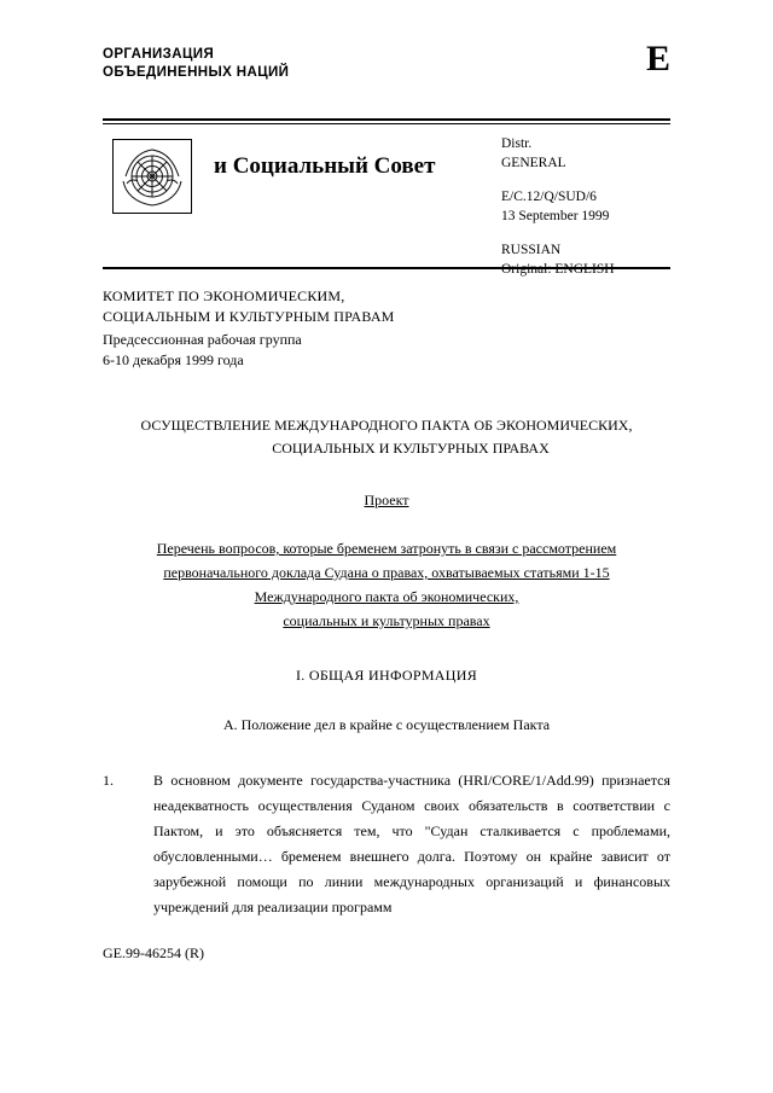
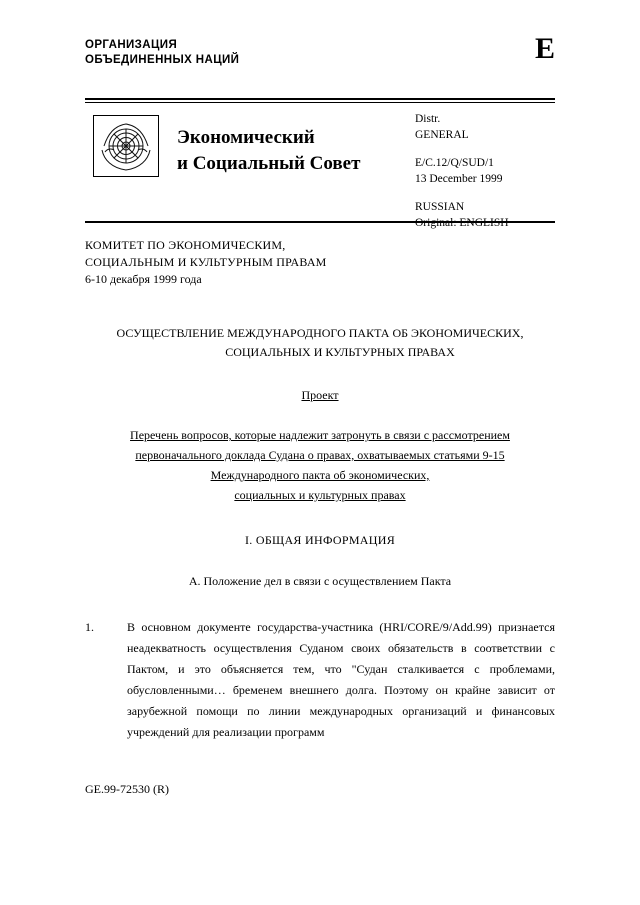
  ОРГАНИЗАЦИЯ
  ОБЪЕДИНЕННЫХ НАЦИЙ
  E
+ Экономический
  и Социальный Совет
  Distr.
  GENERAL
- E/C.12/Q/SUD/6
+ E/C.12/Q/SUD/1
- 13 September 1999
+ 13 December 1999
  RUSSIAN
  Original: ENGLISH
  КОМИТЕТ ПО ЭКОНОМИЧЕСКИМ,
  СОЦИАЛЬНЫМ И КУЛЬТУРНЫМ ПРАВАМ
- Предсессионная рабочая группа
  6-10 декабря 1999 года
  ОСУЩЕСТВЛЕНИЕ МЕЖДУНАРОДНОГО ПАКТА ОБ ЭКОНОМИЧЕСКИХ,
  СОЦИАЛЬНЫХ И КУЛЬТУРНЫХ ПРАВАХ
  Проект
- Перечень вопросов, которые бременем затронуть в связи с рассмотрением
+ Перечень вопросов, которые надлежит затронуть в связи с рассмотрением
- первоначального доклада Судана о правах, охватываемых статьями 1-15
+ первоначального доклада Судана о правах, охватываемых статьями 9-15
  Международного пакта об экономических,
  социальных и культурных правах
  I. ОБЩАЯ ИНФОРМАЦИЯ
- A. Положение дел в крайне с осуществлением Пакта
+ A. Положение дел в связи с осуществлением Пакта
  1.
- В основном документе государства-участника (HRI/CORE/1/Add.99) признается неадекватность осуществления Суданом своих обязательств в соответствии с Пактом, и это объясняется тем, что "Судан сталкивается с проблемами, обусловленными… бременем внешнего долга. Поэтому он крайне зависит от зарубежной помощи по линии международных организаций и финансовых учреждений для реализации программ
+ В основном документе государства-участника (HRI/CORE/9/Add.99) признается неадекватность осуществления Суданом своих обязательств в соответствии с Пактом, и это объясняется тем, что "Судан сталкивается с проблемами, обусловленными… бременем внешнего долга. Поэтому он крайне зависит от зарубежной помощи по линии международных организаций и финансовых учреждений для реализации программ
- GE.99-46254 (R)
+ GE.99-72530 (R)
